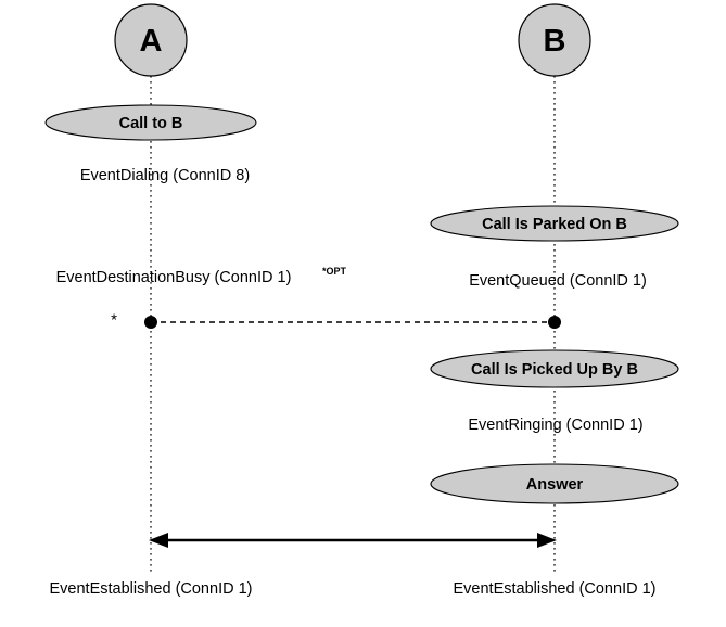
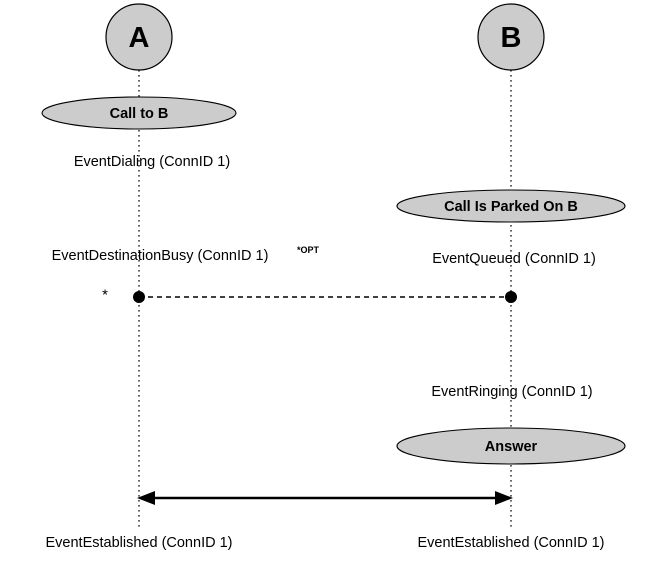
  A
  B
  Call to B
- EventDialing (ConnID 8)
+ EventDialing (ConnID 1)
  Call Is Parked On B
  EventDestinationBusy (ConnID 1)
  *OPT
  EventQueued (ConnID 1)
  *
- Call Is Picked Up By B
  EventRinging (ConnID 1)
  Answer
  EventEstablished (ConnID 1)
  EventEstablished (ConnID 1)
